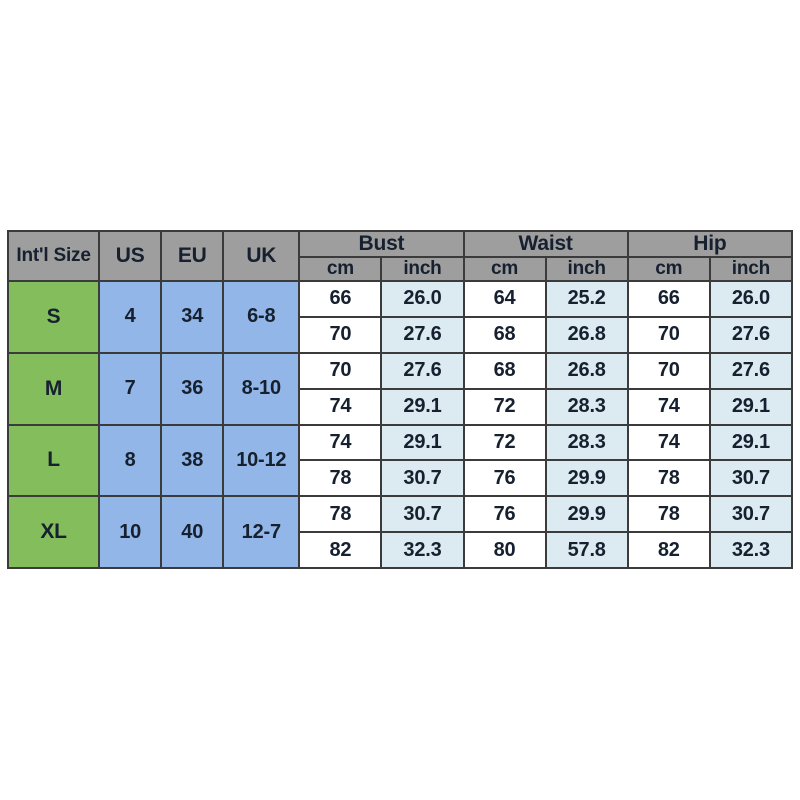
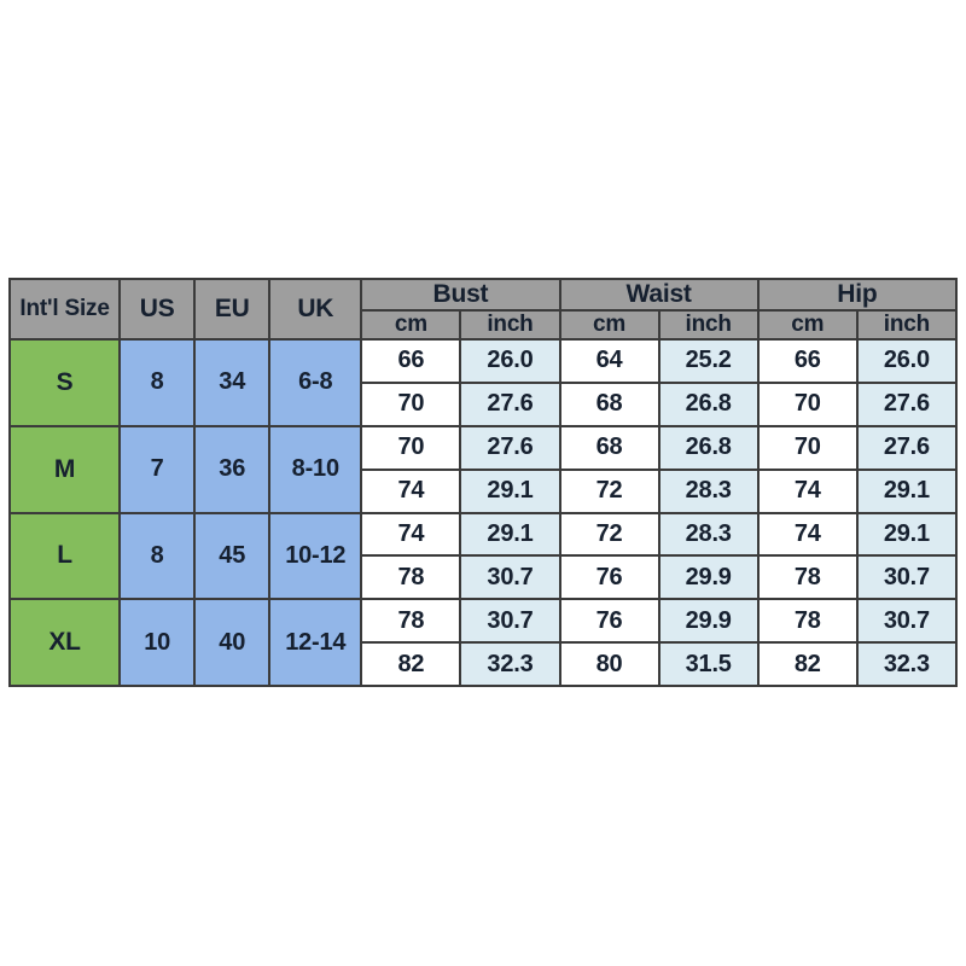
  Int'l Size	US	EU	UK	Bust	Waist	Hip
  cm	inch	cm	inch	cm	inch
- S	4	34	6-8	66	26.0	64	25.2	66	26.0
+ S	8	34	6-8	66	26.0	64	25.2	66	26.0
  70	27.6	68	26.8	70	27.6
  M	7	36	8-10	70	27.6	68	26.8	70	27.6
  74	29.1	72	28.3	74	29.1
- L	8	38	10-12	74	29.1	72	28.3	74	29.1
+ L	8	45	10-12	74	29.1	72	28.3	74	29.1
  78	30.7	76	29.9	78	30.7
- XL	10	40	12-7	78	30.7	76	29.9	78	30.7
+ XL	10	40	12-14	78	30.7	76	29.9	78	30.7
- 82	32.3	80	57.8	82	32.3
+ 82	32.3	80	31.5	82	32.3
